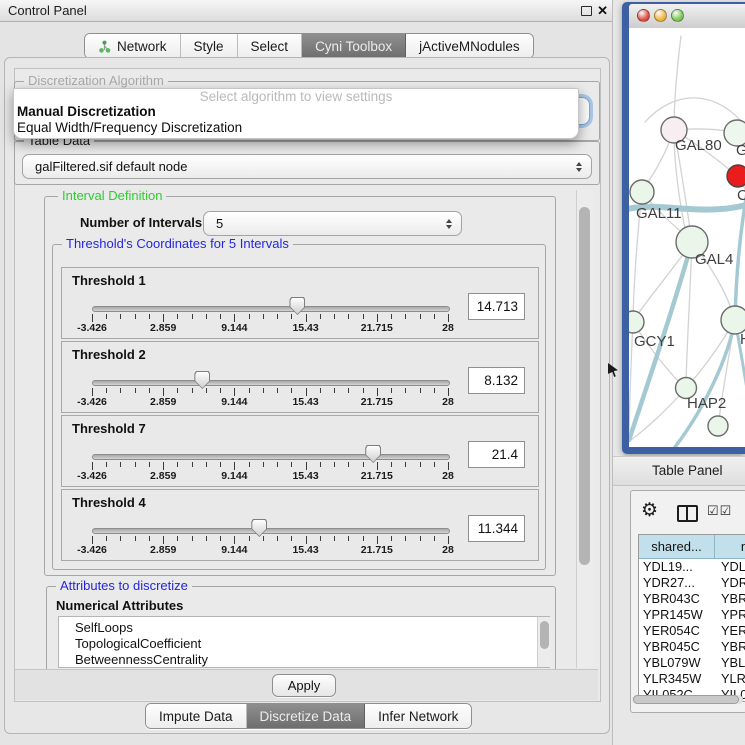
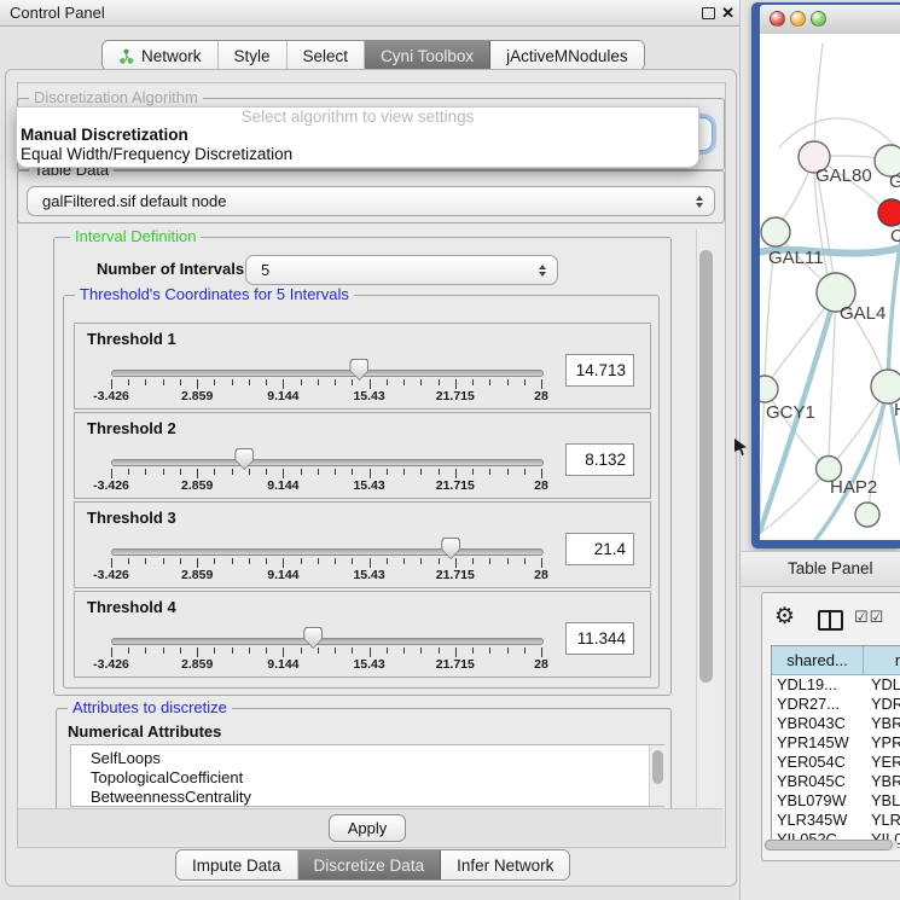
  Control Panel
  ✕
  Network
  Style
  Select
  Cyni Toolbox
  jActiveMNodules
  Discretization Algorithm
  Select algorithm to view settings
  Manual Discretization
  Equal Width/Frequency Discretization
  Table Data
  galFiltered.sif default node
  Interval Definition
  Number of Intervals
  5
  Threshold 1
  -3.426
  2.859
  9.144
  15.43
  21.715
  28
  14.713
  Threshold 2
  -3.426
  2.859
  9.144
  15.43
  21.715
  28
  8.132
- Threshold 7
+ Threshold 3
  -3.426
  2.859
  9.144
  15.43
  21.715
  28
  21.4
  Threshold 4
  -3.426
  2.859
  9.144
  15.43
  21.715
  28
  11.344
  Threshold's Coordinates for 5 Intervals
  Attributes to discretize
  Numerical Attributes
  SelfLoops
  TopologicalCoefficient
  BetweennessCentrality
  Apply
  Impute Data
  Discretize Data
  Infer Network
  GAL80
  C
  GAL11
  GAL4
  GCY1
  HAP2
  Table Panel
  ⚙
  ☑☑
  shared...
  n
  YDL19...
  YDL
  YDR27...
  YDR
  YBR043C
  YBR
  YPR145W
  YPR
  YER054C
  YER
  YBR045C
  YBR
  YBL079W
  YBL
  YLR345W
  YLR
